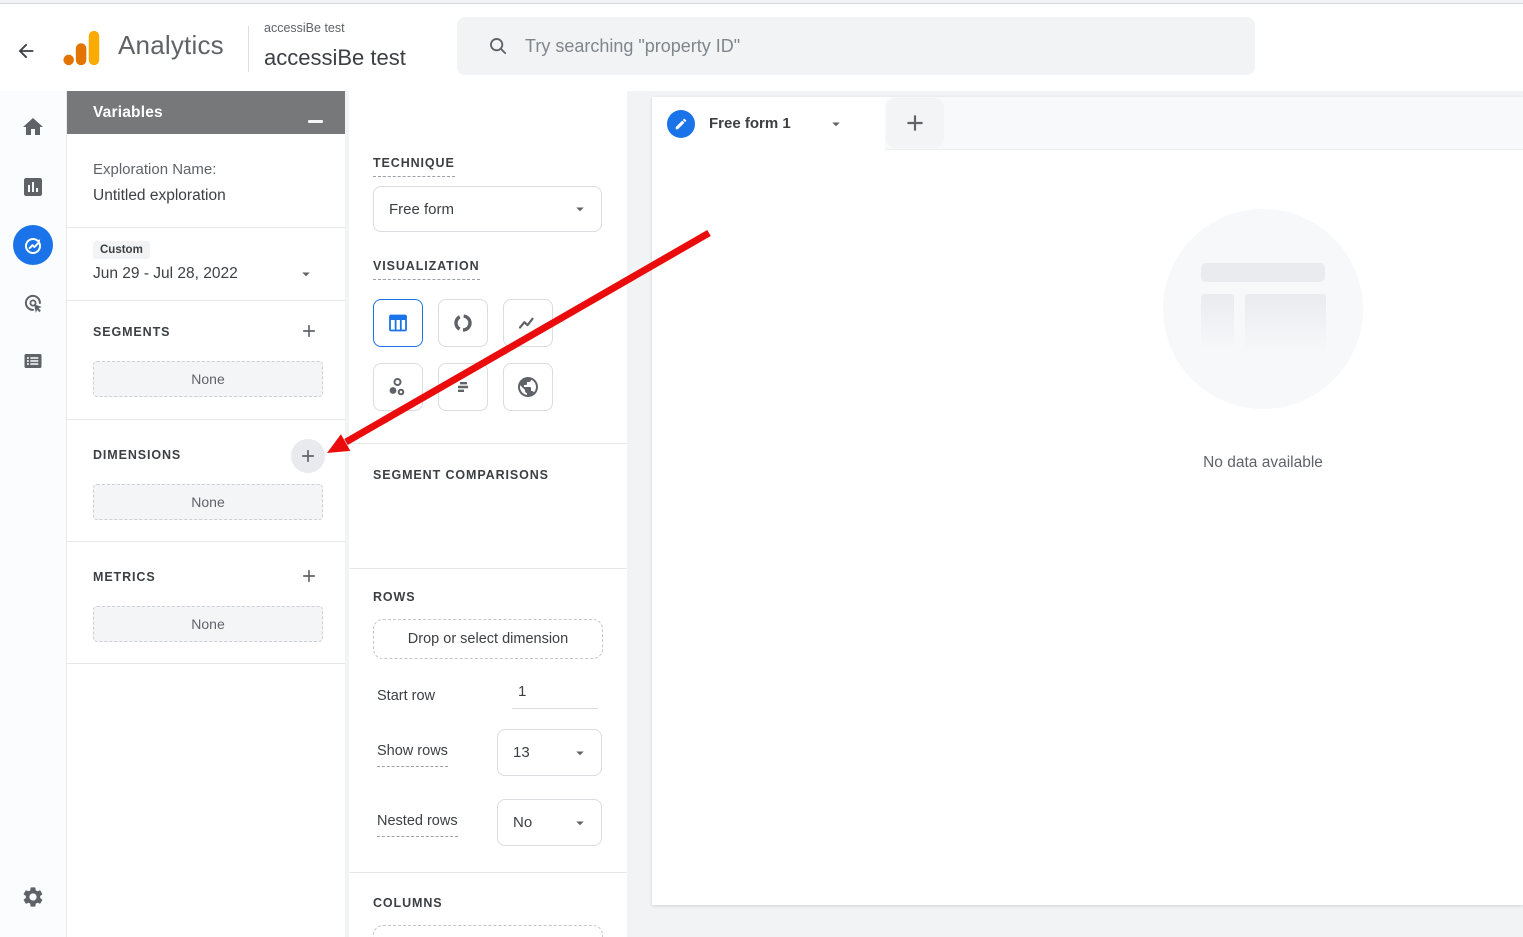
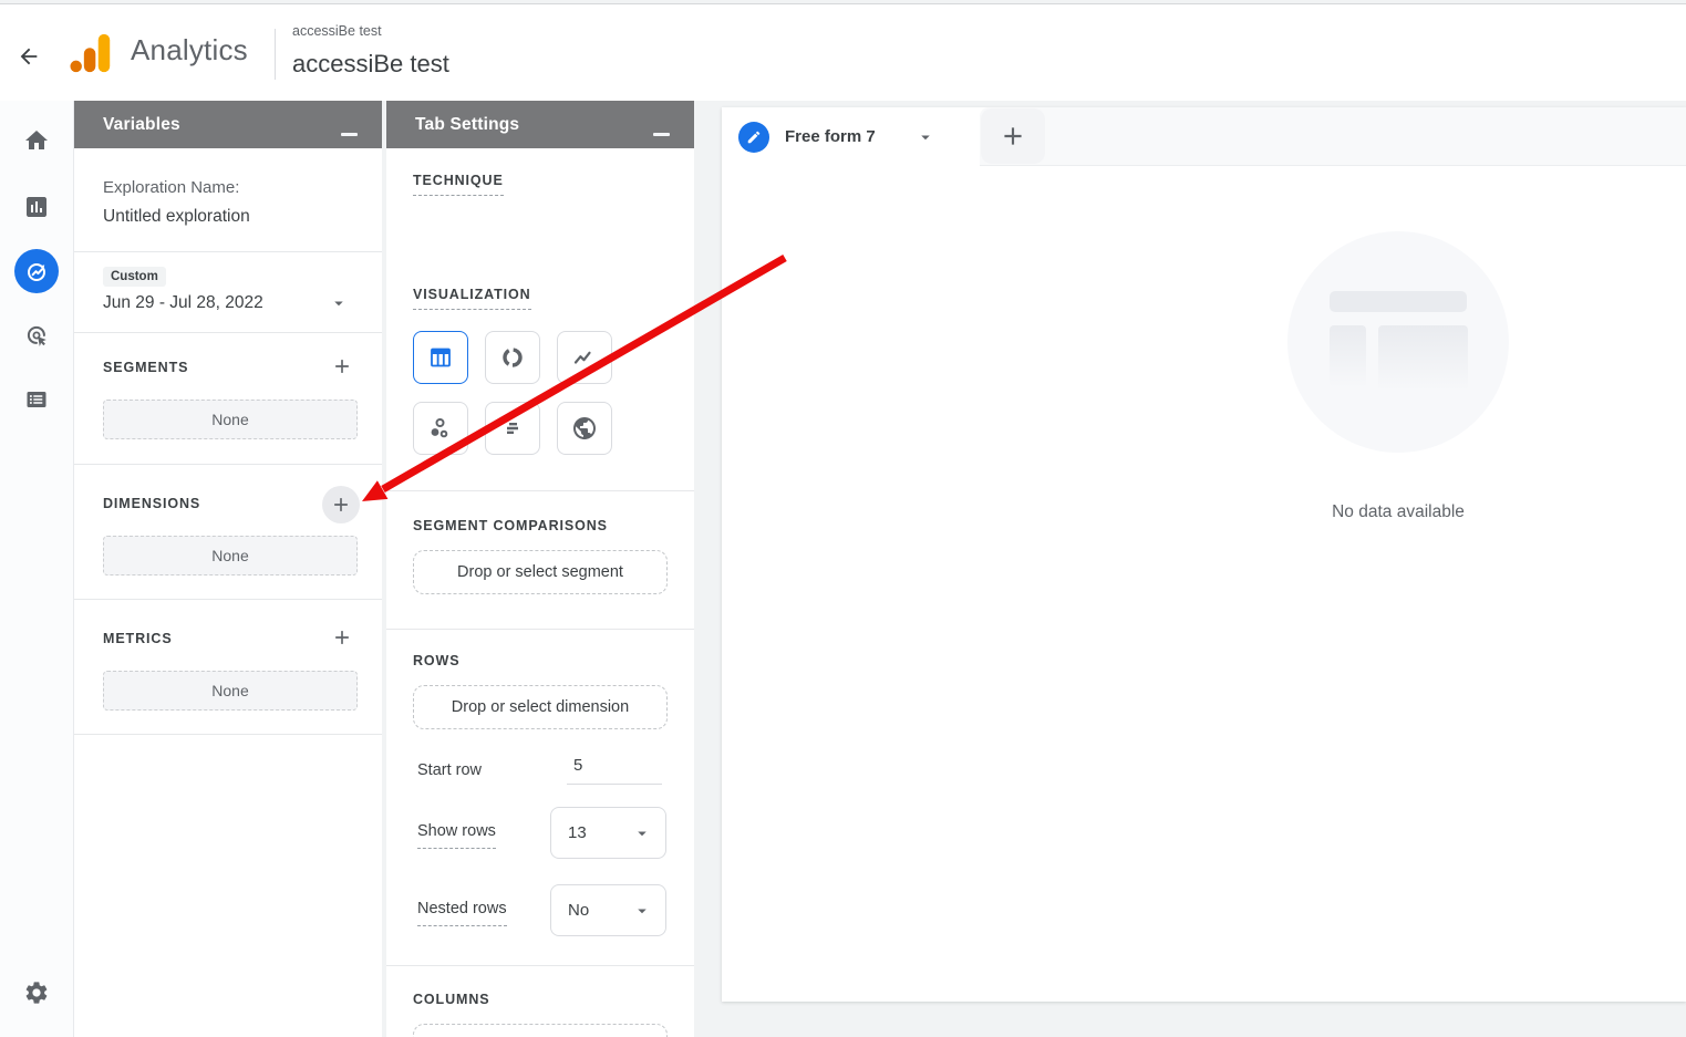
  Analytics
  accessiBe test
  accessiBe test
- Try searching "property ID"
  Variables
  Exploration Name:
  Untitled exploration
  Custom
  Jun 29 - Jul 28, 2022
  SEGMENTS
  None
  DIMENSIONS
  None
  METRICS
  None
+ Tab Settings
  TECHNIQUE
- Free form
  VISUALIZATION
  SEGMENT COMPARISONS
+ Drop or select segment
  ROWS
  Drop or select dimension
  Start row
- 1
+ 5
  Show rows
  13
  Nested rows
  No
  COLUMNS
- Free form 1
+ Free form 7
  No data available
